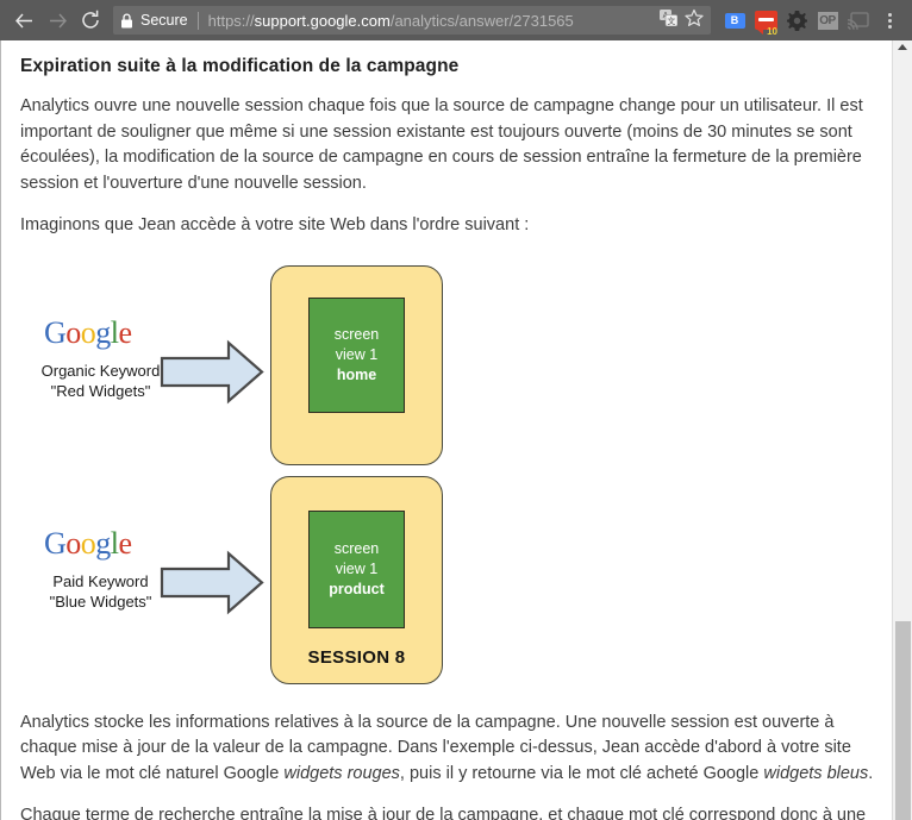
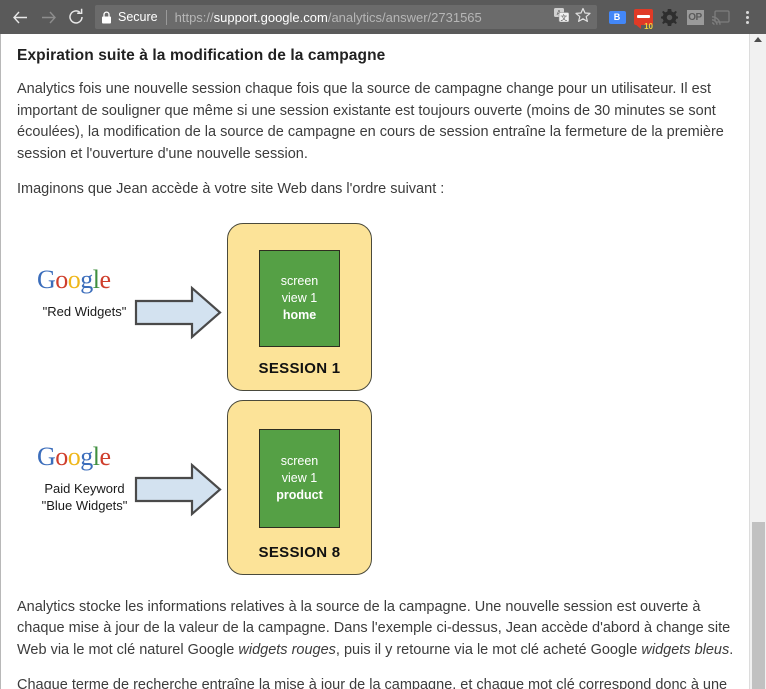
  Secure
  https://support.google.com/analytics/answer/2731565
  B
  10
  OP
  Expiration suite à la modification de la campagne
- Analytics ouvre une nouvelle session chaque fois que la source de campagne change pour un utilisateur. Il est important de souligner que même si une session existante est toujours ouverte (moins de 30 minutes se sont écoulées), la modification de la source de campagne en cours de session entraîne la fermeture de la première session et l'ouverture d'une nouvelle session.
+ Analytics fois une nouvelle session chaque fois que la source de campagne change pour un utilisateur. Il est important de souligner que même si une session existante est toujours ouverte (moins de 30 minutes se sont écoulées), la modification de la source de campagne en cours de session entraîne la fermeture de la première session et l'ouverture d'une nouvelle session.
  Imaginons que Jean accède à votre site Web dans l'ordre suivant :
  Google
- Organic Keyword
  "Red Widgets"
  screen
  view 1
  home
+ SESSION 1
  Google
  Paid Keyword
  "Blue Widgets"
  screen
  view 1
  product
  SESSION 8
- Analytics stocke les informations relatives à la source de la campagne. Une nouvelle session est ouverte à chaque mise à jour de la valeur de la campagne. Dans l'exemple ci-dessus, Jean accède d'abord à votre site Web via le mot clé naturel Google widgets rouges, puis il y retourne via le mot clé acheté Google widgets bleus.
+ Analytics stocke les informations relatives à la source de la campagne. Une nouvelle session est ouverte à chaque mise à jour de la valeur de la campagne. Dans l'exemple ci-dessus, Jean accède d'abord à change site Web via le mot clé naturel Google widgets rouges, puis il y retourne via le mot clé acheté Google widgets bleus.
  Chaque terme de recherche entraîne la mise à jour de la campagne, et chaque mot clé correspond donc à une
